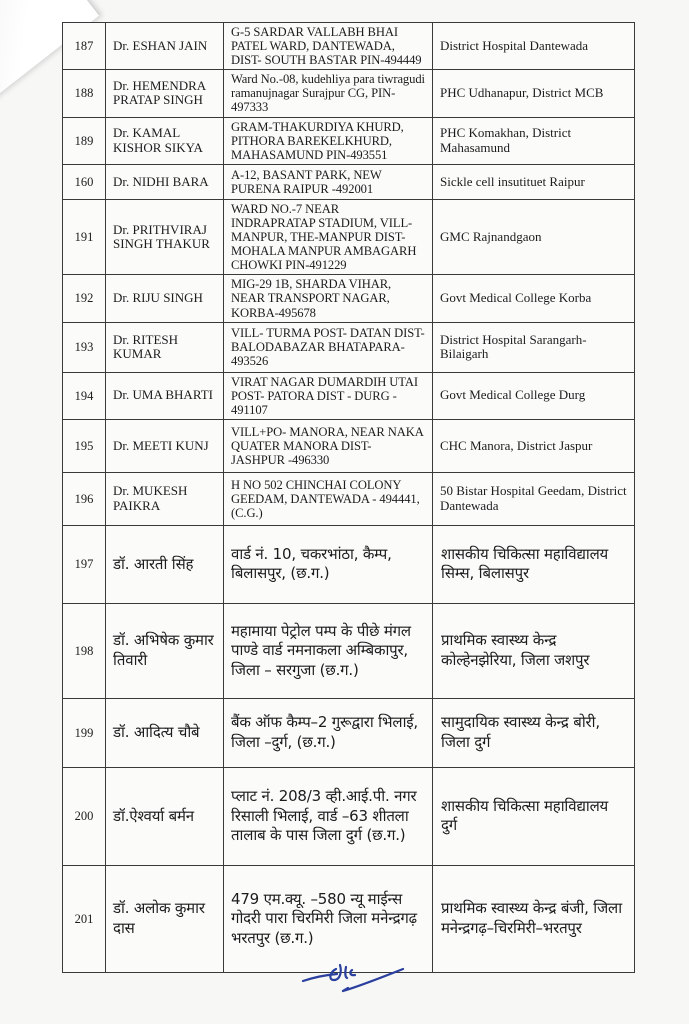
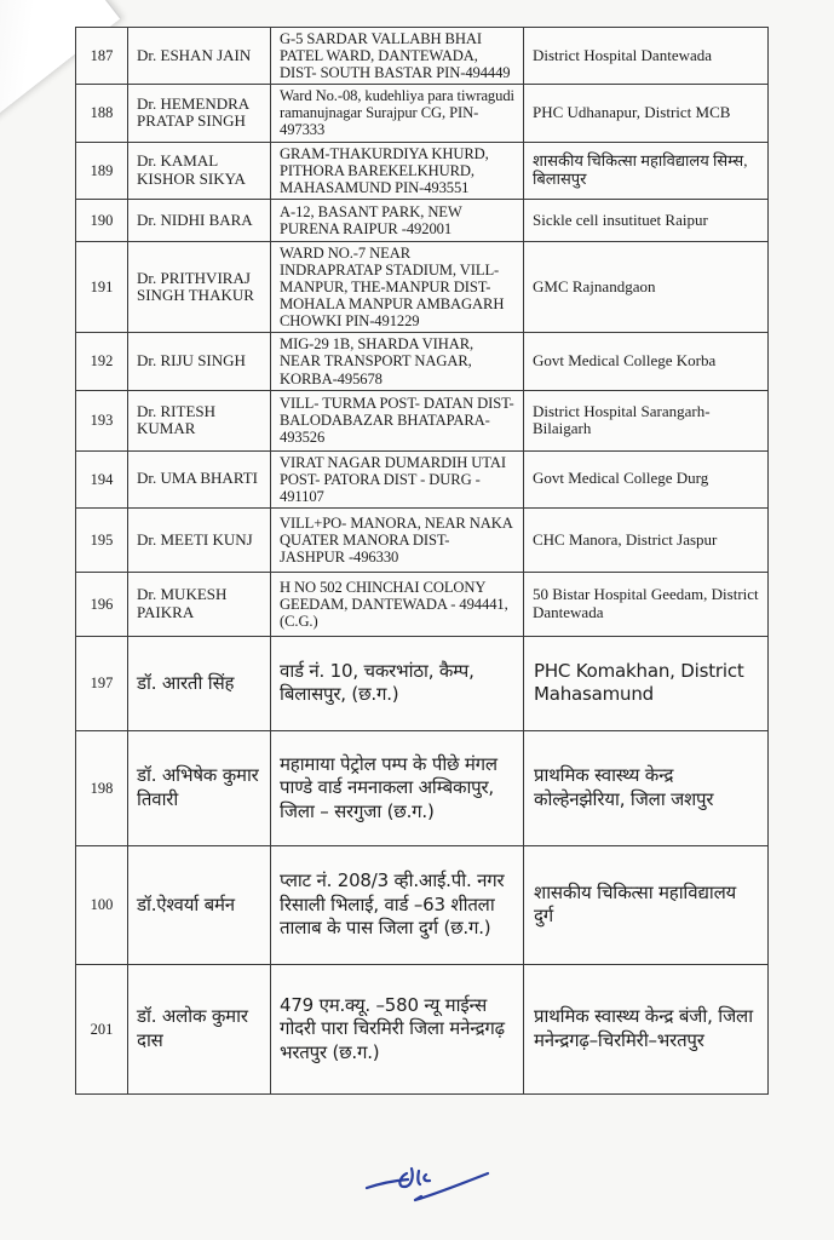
  187	Dr. ESHAN JAIN	G-5 SARDAR VALLABH BHAI PATEL WARD, DANTEWADA, DIST- SOUTH BASTAR PIN-494449	District Hospital Dantewada
  188	Dr. HEMENDRA PRATAP SINGH	Ward No.-08, kudehliya para tiwragudi ramanujnagar Surajpur CG, PIN-497333	PHC Udhanapur, District MCB
- 189	Dr. KAMAL KISHOR SIKYA	GRAM-THAKURDIYA KHURD, PITHORA BAREKELKHURD, MAHASAMUND PIN-493551	PHC Komakhan, District Mahasamund
+ 189	Dr. KAMAL KISHOR SIKYA	GRAM-THAKURDIYA KHURD, PITHORA BAREKELKHURD, MAHASAMUND PIN-493551	शासकीय चिकित्सा महाविद्यालय सिम्स, बिलासपुर
- 160	Dr. NIDHI BARA	A-12, BASANT PARK, NEW PURENA RAIPUR -492001	Sickle cell insutituet Raipur
+ 190	Dr. NIDHI BARA	A-12, BASANT PARK, NEW PURENA RAIPUR -492001	Sickle cell insutituet Raipur
  191	Dr. PRITHVIRAJ SINGH THAKUR	WARD NO.-7 NEAR INDRAPRATAP STADIUM, VILL-MANPUR, THE-MANPUR DIST- MOHALA MANPUR AMBAGARH CHOWKI PIN-491229	GMC Rajnandgaon
  192	Dr. RIJU SINGH	MIG-29 1B, SHARDA VIHAR, NEAR TRANSPORT NAGAR, KORBA-495678	Govt Medical College Korba
  193	Dr. RITESH KUMAR	VILL- TURMA POST- DATAN DIST-BALODABAZAR BHATAPARA-493526	District Hospital Sarangarh-Bilaigarh
  194	Dr. UMA BHARTI	VIRAT NAGAR DUMARDIH UTAI POST- PATORA DIST - DURG - 491107	Govt Medical College Durg
  195	Dr. MEETI KUNJ	VILL+PO- MANORA, NEAR NAKA QUATER MANORA DIST- JASHPUR -496330	CHC Manora, District Jaspur
  196	Dr. MUKESH PAIKRA	H NO 502 CHINCHAI COLONY GEEDAM, DANTEWADA - 494441, (C.G.)	50 Bistar Hospital Geedam, District Dantewada
- 197	डॉ. आरती सिंह	वार्ड नं. 10, चकरभांठा, कैम्प, बिलासपुर, (छ.ग.)	शासकीय चिकित्सा महाविद्यालय सिम्स, बिलासपुर
+ 197	डॉ. आरती सिंह	वार्ड नं. 10, चकरभांठा, कैम्प, बिलासपुर, (छ.ग.)	PHC Komakhan, District Mahasamund
  198	डॉ. अभिषेक कुमार तिवारी	महामाया पेट्रोल पम्प के पीछे मंगल पाण्डे वार्ड नमनाकला अम्बिकापुर, जिला – सरगुजा (छ.ग.)	प्राथमिक स्वास्थ्य केन्द्र कोल्हेनझेरिया, जिला जशपुर
- 199	डॉ. आदित्य चौबे	बैंक ऑफ कैम्प–2 गुरूद्वारा भिलाई, जिला –दुर्ग, (छ.ग.)	सामुदायिक स्वास्थ्य केन्द्र बोरी, जिला दुर्ग
- 200	डॉ.ऐश्वर्या बर्मन	प्लाट नं. 208/3 व्ही.आई.पी. नगर रिसाली भिलाई, वार्ड –63 शीतला तालाब के पास जिला दुर्ग (छ.ग.)	शासकीय चिकित्सा महाविद्यालय दुर्ग
+ 100	डॉ.ऐश्वर्या बर्मन	प्लाट नं. 208/3 व्ही.आई.पी. नगर रिसाली भिलाई, वार्ड –63 शीतला तालाब के पास जिला दुर्ग (छ.ग.)	शासकीय चिकित्सा महाविद्यालय दुर्ग
  201	डॉ. अलोक कुमार दास	479 एम.क्यू. –580 न्यू माईन्स गोदरी पारा चिरमिरी जिला मनेन्द्रगढ़ भरतपुर (छ.ग.)	प्राथमिक स्वास्थ्य केन्द्र बंजी, जिला मनेन्द्रगढ़–चिरमिरी–भरतपुर
